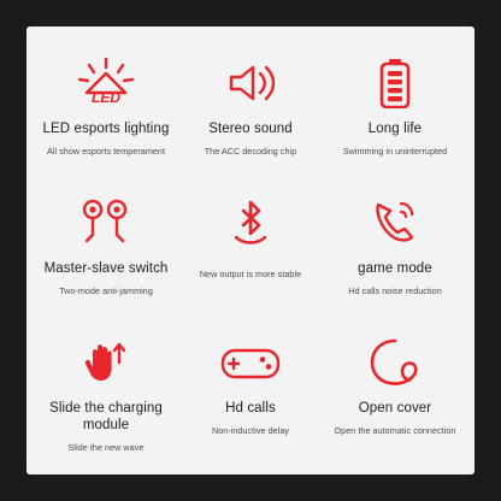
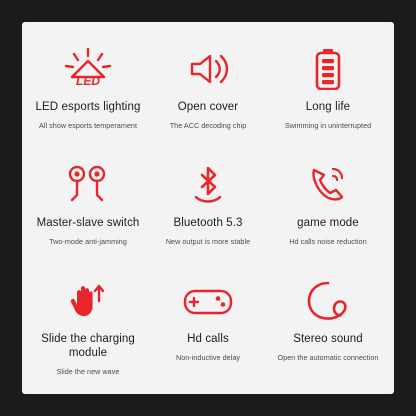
  LED
  LED esports lighting
  All show esports temperament
- Stereo sound
+ Open cover
  The ACC decoding chip
  Long life
  Swimming in uninterrupted
  Master-slave switch
  Two-mode anti-jamming
+ Bluetooth 5.3
  New output is more stable
  game mode
  Hd calls noise reduction
  Slide the charging module
  Slide the new wave
  Hd calls
  Non-inductive delay
- Open cover
+ Stereo sound
  Open the automatic connection
